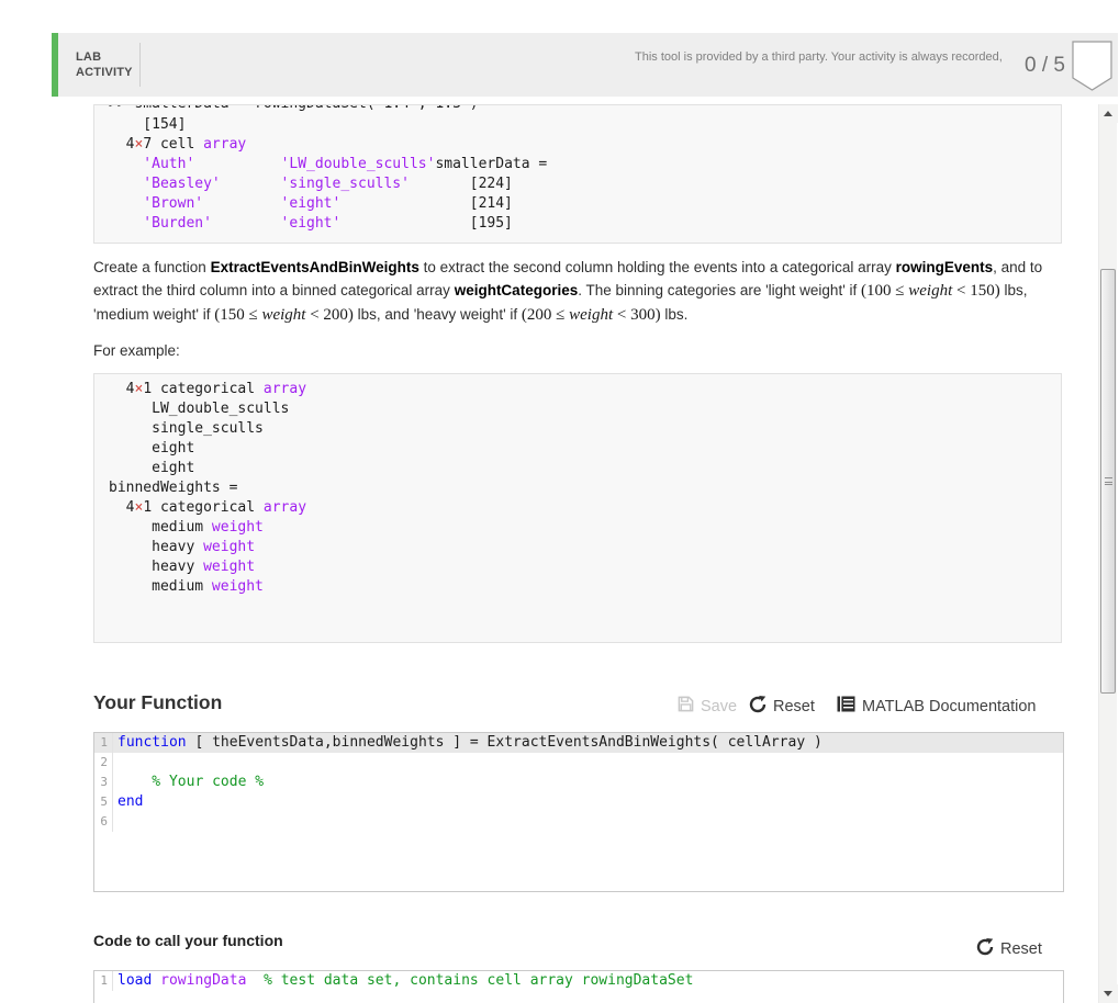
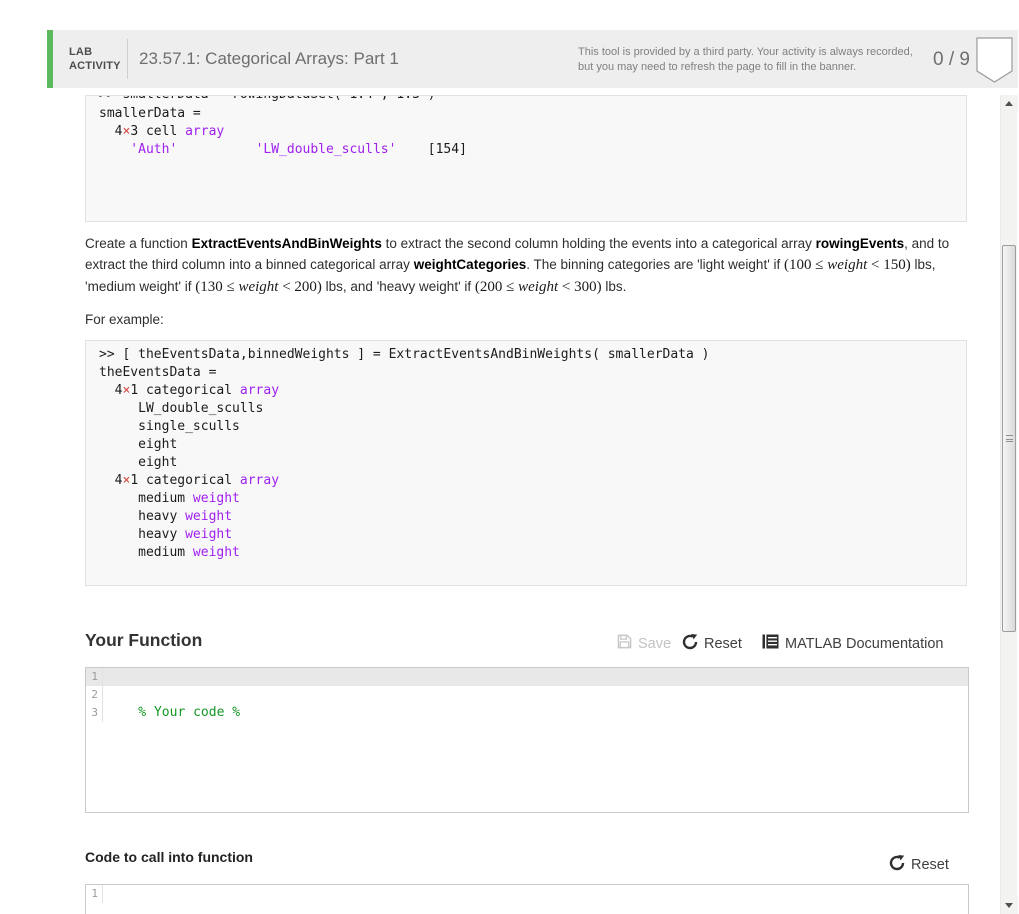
  LAB
  ACTIVITY
+ 23.57.1: Categorical Arrays: Part 1
  This tool is provided by a third party. Your activity is always recorded,
+ but you may need to refresh the page to fill in the banner.
- 0 / 5
+ 0 / 9
- [154]
+ smallerData =
- 4×7 cell array
+ 4×3 cell array
- 'Auth' 'LW_double_sculls'smallerData =
+ 'Auth' 'LW_double_sculls' [154]
- 'Beasley' 'single_sculls' [224]
- 'Brown' 'eight' [214]
- 'Burden' 'eight' [195]
- Create a function ExtractEventsAndBinWeights to extract the second column holding the events into a categorical array rowingEvents, and to extract the third column into a binned categorical array weightCategories. The binning categories are 'light weight' if (100 ≤ weight < 150) lbs, 'medium weight' if (150 ≤ weight < 200) lbs, and 'heavy weight' if (200 ≤ weight < 300) lbs.
+ Create a function ExtractEventsAndBinWeights to extract the second column holding the events into a categorical array rowingEvents, and to extract the third column into a binned categorical array weightCategories. The binning categories are 'light weight' if (100 ≤ weight < 150) lbs, 'medium weight' if (130 ≤ weight < 200) lbs, and 'heavy weight' if (200 ≤ weight < 300) lbs.
  For example:
+ >> [ theEventsData,binnedWeights ] = ExtractEventsAndBinWeights( smallerData )
+ theEventsData =
  4×1 categorical array
  LW_double_sculls
  single_sculls
  eight
  eight
- binnedWeights =
  4×1 categorical array
  medium weight
  heavy weight
  heavy weight
  medium weight
  Your Function
  Save
  Reset
  MATLAB Documentation
  1
- function [ theEventsData,binnedWeights ] = ExtractEventsAndBinWeights( cellArray )
  2
  3
  % Your code %
- 5
- end
- 6
- Code to call your function
+ Code to call into function
  Reset
  1
- load rowingData % test data set, contains cell array rowingDataSet
